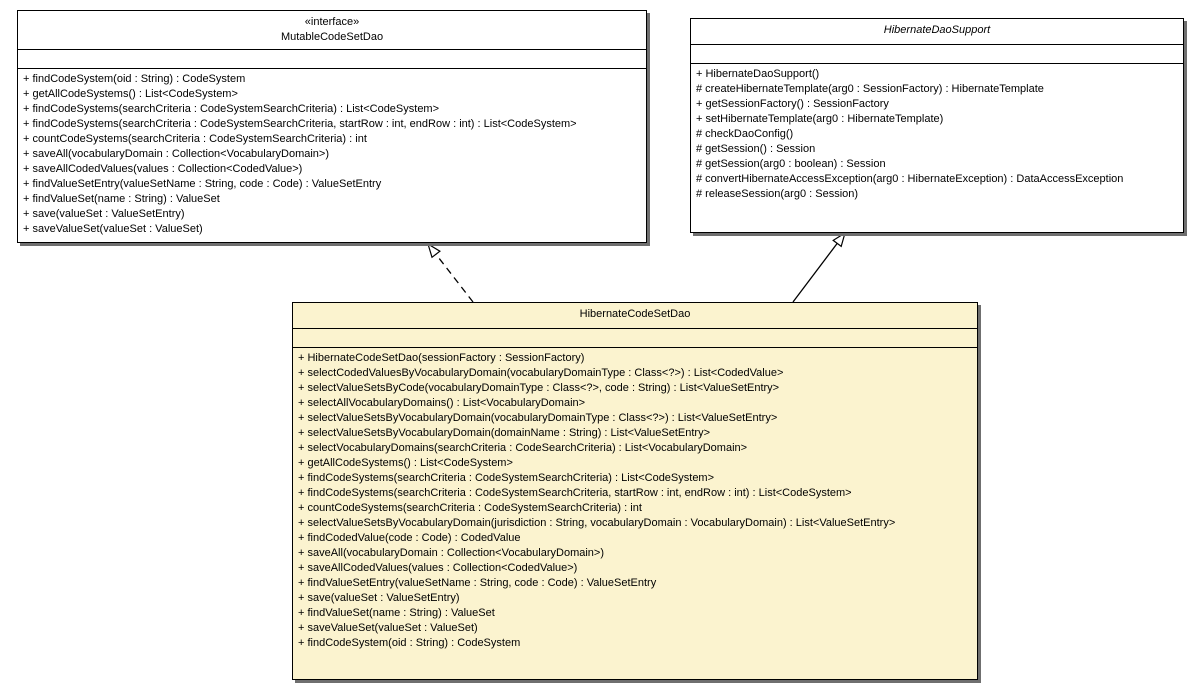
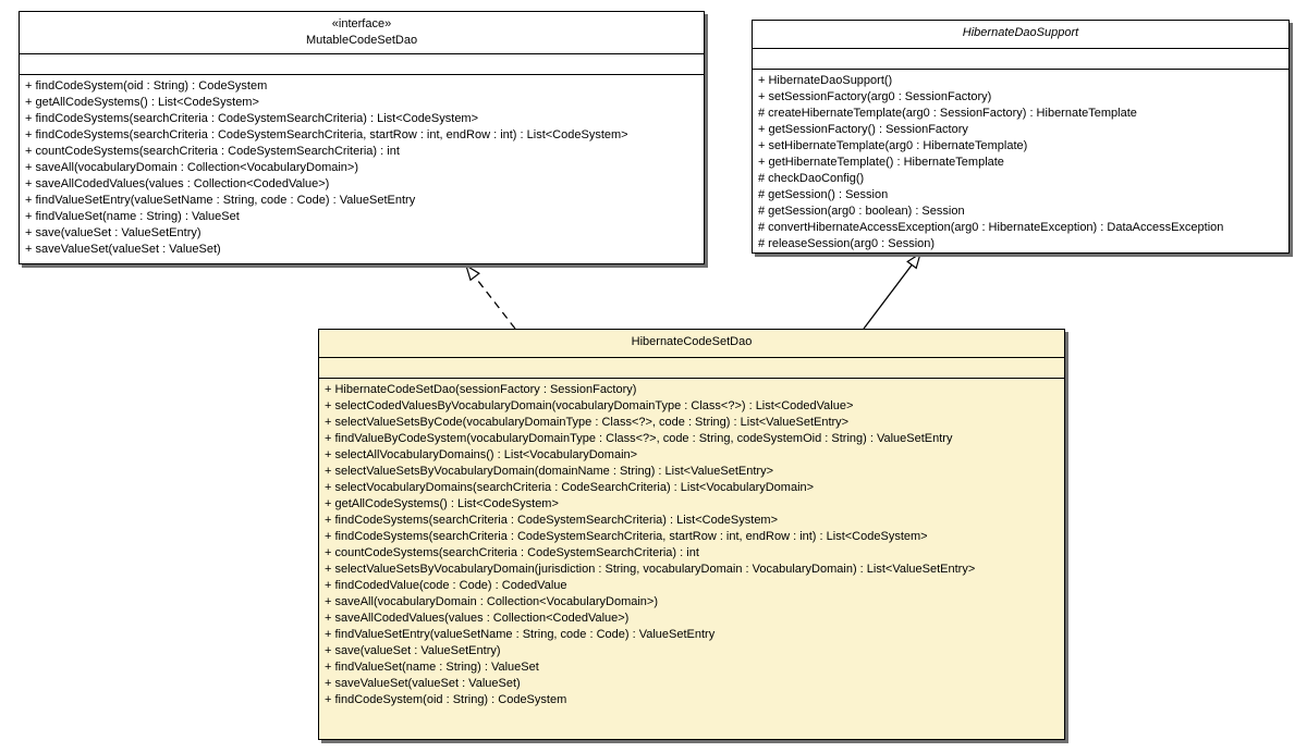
  «interface»
  MutableCodeSetDao
  + findCodeSystem(oid : String) : CodeSystem
  + getAllCodeSystems() : List<CodeSystem>
  + findCodeSystems(searchCriteria : CodeSystemSearchCriteria) : List<CodeSystem>
  + findCodeSystems(searchCriteria : CodeSystemSearchCriteria, startRow : int, endRow : int) : List<CodeSystem>
  + countCodeSystems(searchCriteria : CodeSystemSearchCriteria) : int
  + saveAll(vocabularyDomain : Collection<VocabularyDomain>)
  + saveAllCodedValues(values : Collection<CodedValue>)
  + findValueSetEntry(valueSetName : String, code : Code) : ValueSetEntry
  + findValueSet(name : String) : ValueSet
  + save(valueSet : ValueSetEntry)
  + saveValueSet(valueSet : ValueSet)
  HibernateDaoSupport
  + HibernateDaoSupport()
+ + setSessionFactory(arg0 : SessionFactory)
  # createHibernateTemplate(arg0 : SessionFactory) : HibernateTemplate
  + getSessionFactory() : SessionFactory
  + setHibernateTemplate(arg0 : HibernateTemplate)
+ + getHibernateTemplate() : HibernateTemplate
  # checkDaoConfig()
  # getSession() : Session
  # getSession(arg0 : boolean) : Session
  # convertHibernateAccessException(arg0 : HibernateException) : DataAccessException
  # releaseSession(arg0 : Session)
  HibernateCodeSetDao
  + HibernateCodeSetDao(sessionFactory : SessionFactory)
  + selectCodedValuesByVocabularyDomain(vocabularyDomainType : Class<?>) : List<CodedValue>
  + selectValueSetsByCode(vocabularyDomainType : Class<?>, code : String) : List<ValueSetEntry>
+ + findValueByCodeSystem(vocabularyDomainType : Class<?>, code : String, codeSystemOid : String) : ValueSetEntry
  + selectAllVocabularyDomains() : List<VocabularyDomain>
- + selectValueSetsByVocabularyDomain(vocabularyDomainType : Class<?>) : List<ValueSetEntry>
  + selectValueSetsByVocabularyDomain(domainName : String) : List<ValueSetEntry>
  + selectVocabularyDomains(searchCriteria : CodeSearchCriteria) : List<VocabularyDomain>
  + getAllCodeSystems() : List<CodeSystem>
  + findCodeSystems(searchCriteria : CodeSystemSearchCriteria) : List<CodeSystem>
  + findCodeSystems(searchCriteria : CodeSystemSearchCriteria, startRow : int, endRow : int) : List<CodeSystem>
  + countCodeSystems(searchCriteria : CodeSystemSearchCriteria) : int
  + selectValueSetsByVocabularyDomain(jurisdiction : String, vocabularyDomain : VocabularyDomain) : List<ValueSetEntry>
  + findCodedValue(code : Code) : CodedValue
  + saveAll(vocabularyDomain : Collection<VocabularyDomain>)
  + saveAllCodedValues(values : Collection<CodedValue>)
  + findValueSetEntry(valueSetName : String, code : Code) : ValueSetEntry
  + save(valueSet : ValueSetEntry)
  + findValueSet(name : String) : ValueSet
  + saveValueSet(valueSet : ValueSet)
  + findCodeSystem(oid : String) : CodeSystem
